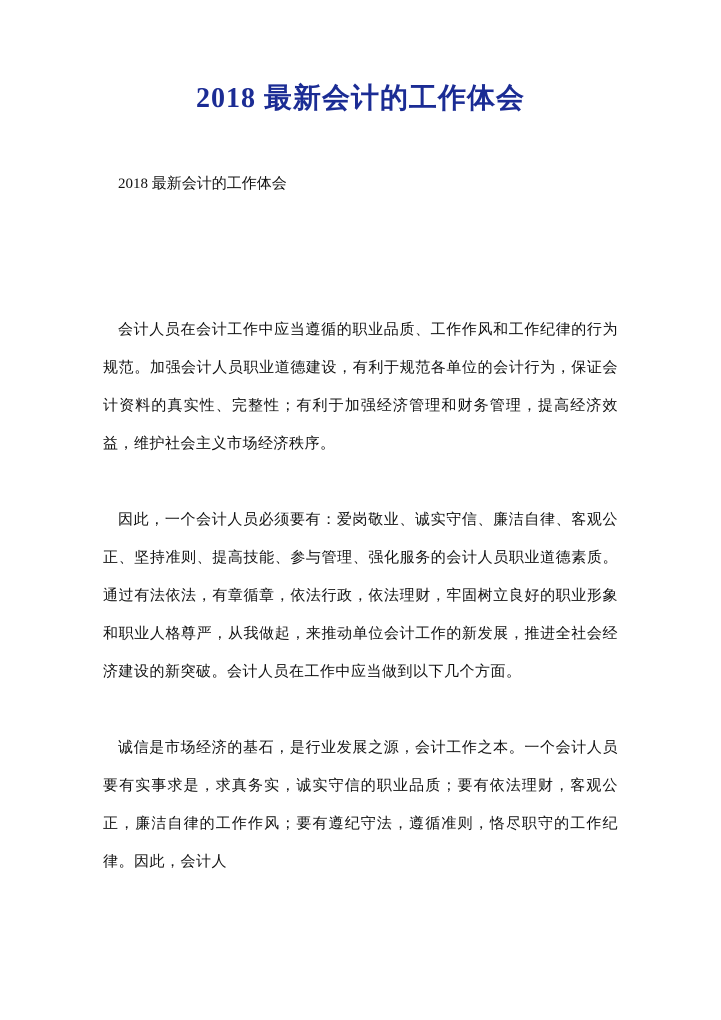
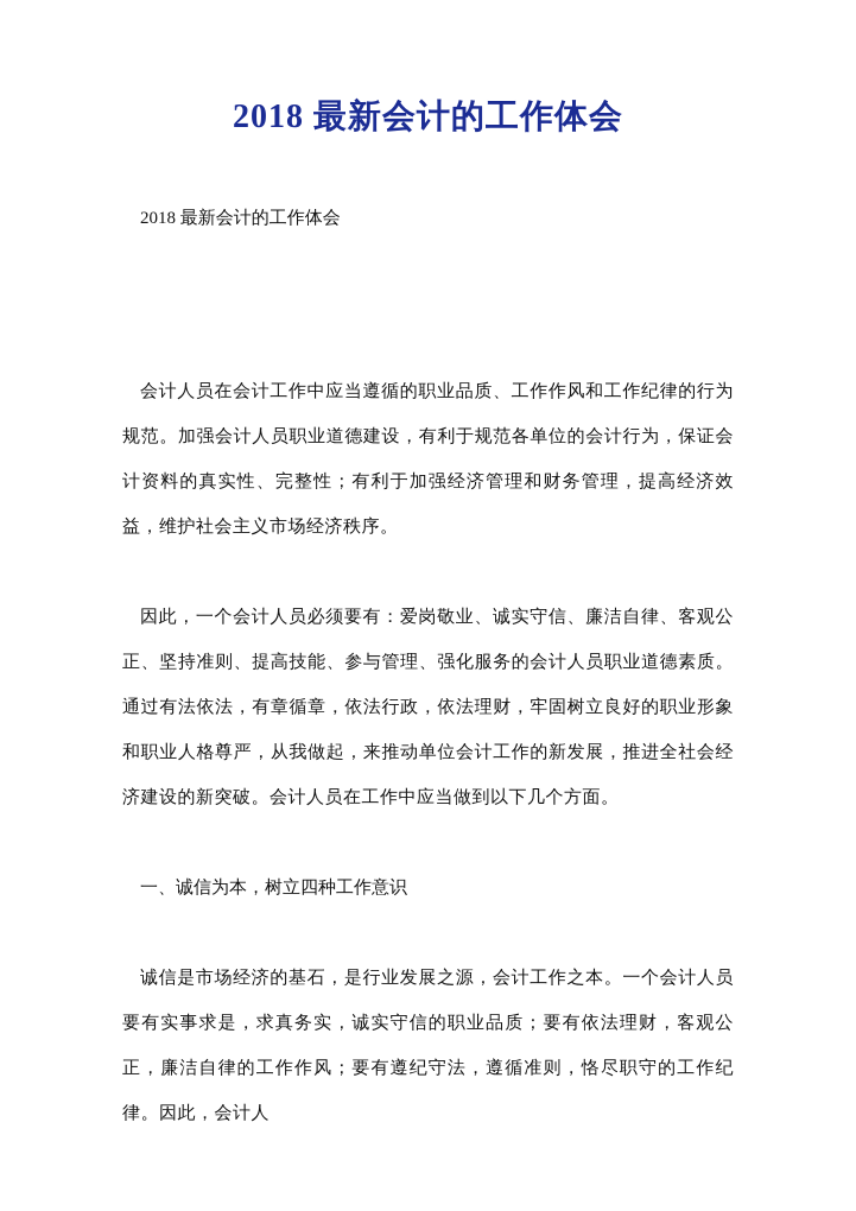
  2018 最新会计的工作体会
  2018 最新会计的工作体会
  会计人员在会计工作中应当遵循的职业品质、工作作风和工作纪律的行为规范。加强会计人员职业道德建设，有利于规范各单位的会计行为，保证会计资料的真实性、完整性；有利于加强经济管理和财务管理，提高经济效益，维护社会主义市场经济秩序。
  因此，一个会计人员必须要有：爱岗敬业、诚实守信、廉洁自律、客观公正、坚持准则、提高技能、参与管理、强化服务的会计人员职业道德素质。通过有法依法，有章循章，依法行政，依法理财，牢固树立良好的职业形象和职业人格尊严，从我做起，来推动单位会计工作的新发展，推进全社会经济建设的新突破。会计人员在工作中应当做到以下几个方面。
+ 一、诚信为本，树立四种工作意识
  诚信是市场经济的基石，是行业发展之源，会计工作之本。一个会计人员要有实事求是，求真务实，诚实守信的职业品质；要有依法理财，客观公正，廉洁自律的工作作风；要有遵纪守法，遵循准则，恪尽职守的工作纪律。因此，会计人
